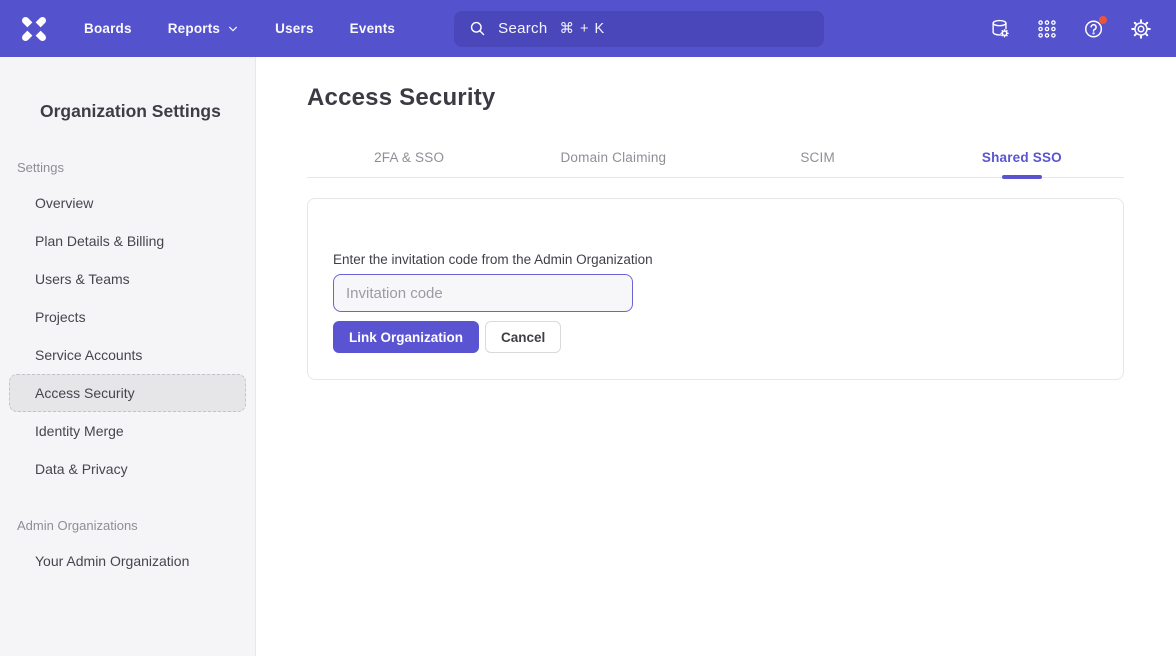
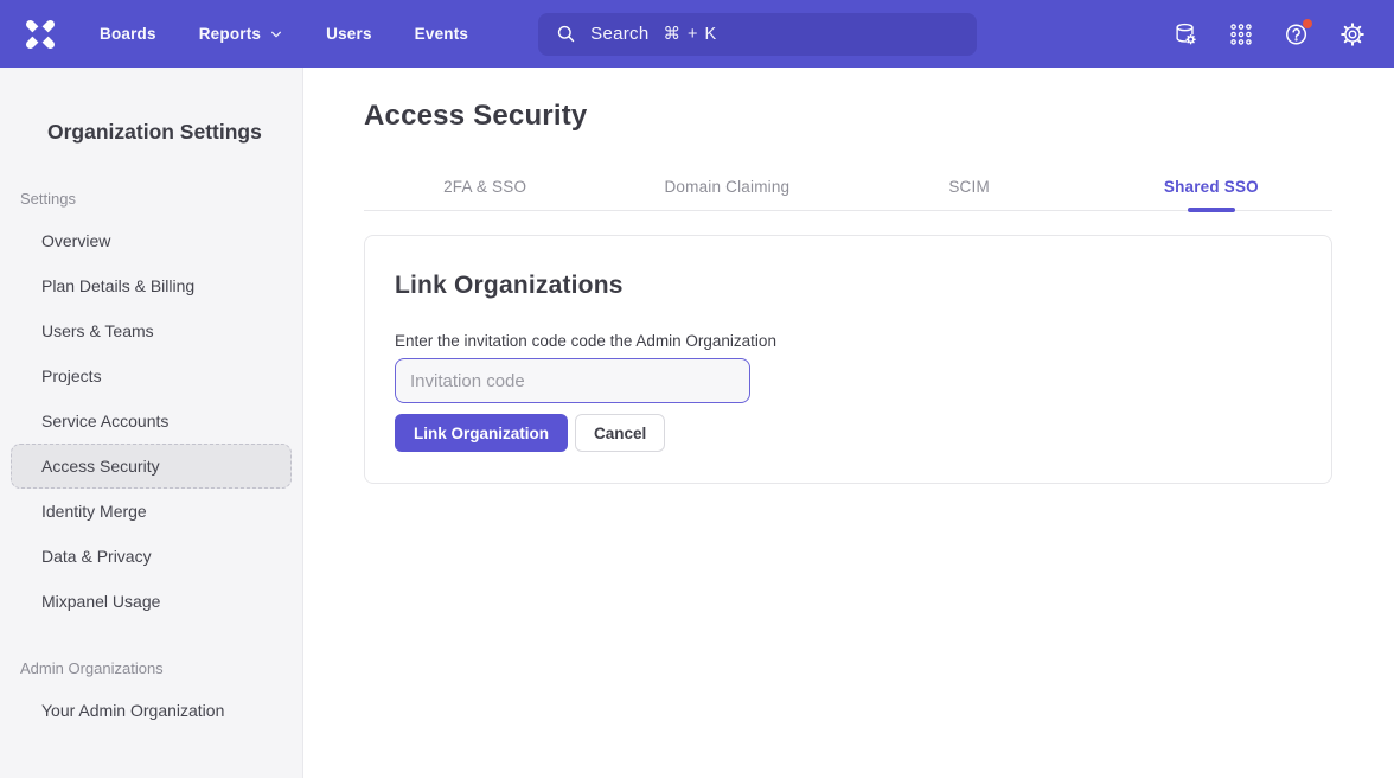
  Boards
  Reports
  Users
  Events
  Search
  ⌘ + K
  Organization Settings
  Settings
  Overview
  Plan Details & Billing
  Users & Teams
  Projects
  Service Accounts
  Access Security
  Identity Merge
  Data & Privacy
+ Mixpanel Usage
  Admin Organizations
  Your Admin Organization
  Access Security
  2FA & SSO
  Domain Claiming
  SCIM
  Shared SSO
+ Link Organizations
- Enter the invitation code from the Admin Organization
+ Enter the invitation code code the Admin Organization
  Invitation code
  Link Organization
  Cancel
